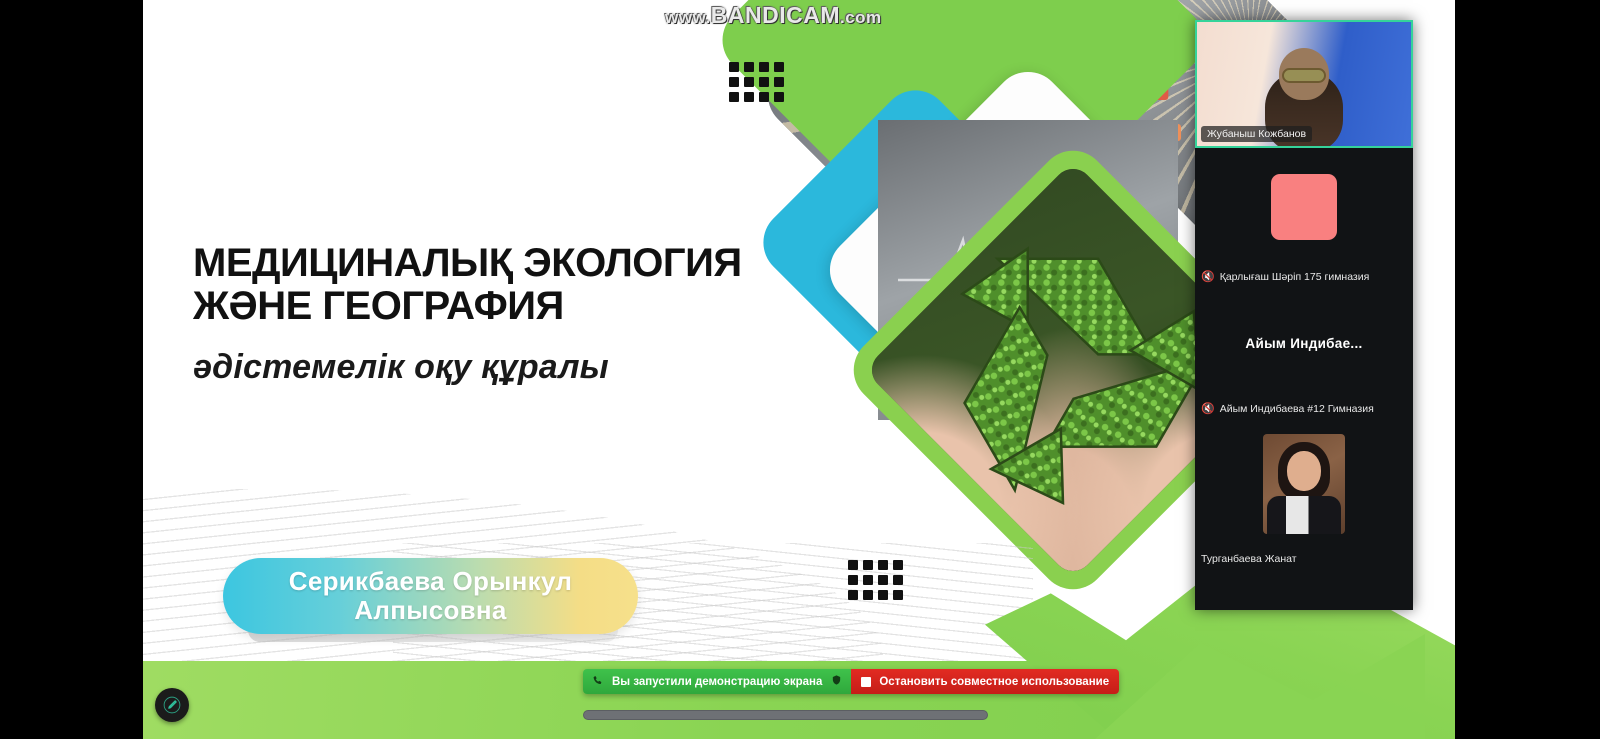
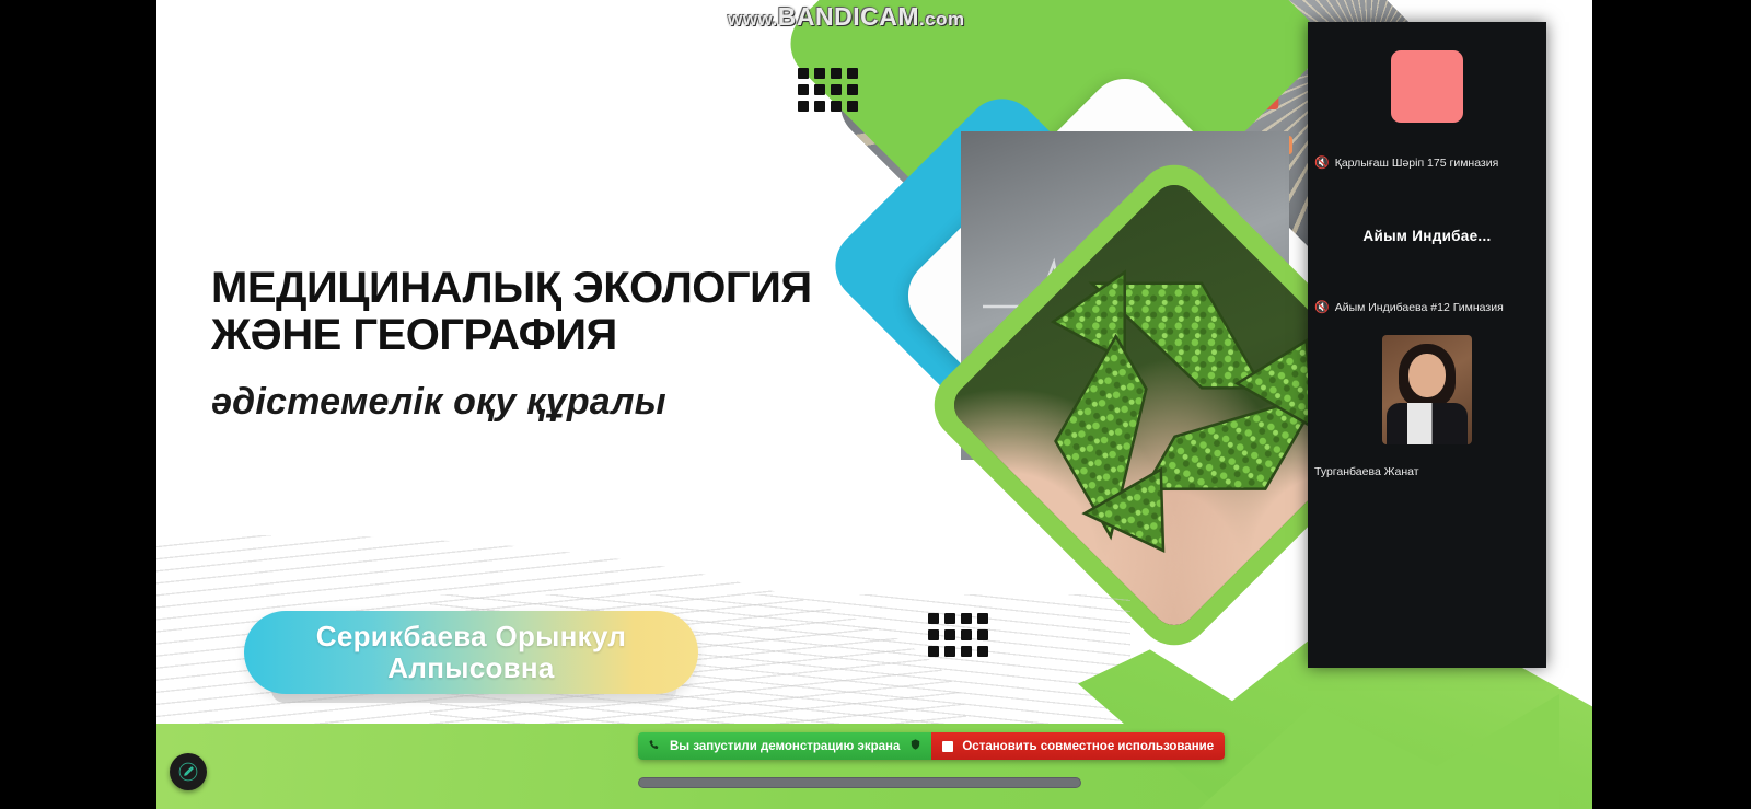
  МЕДИЦИНАЛЫҚ ЭКОЛОГИЯ ЖӘНЕ ГЕОГРАФИЯ
  әдістемелік оқу құралы
  Серикбаева Орынкул Алпысовна
  www.BANDICAM.com
  Вы запустили демонстрацию экрана
  Остановить совместное использование
- Жубаныш Кожбанов
  🔇
  Қарлығаш Шәріп 175 гимназия
  Айым Индибае...
  🔇
  Айым Индибаева #12 Гимназия
  Турганбаева Жанат
